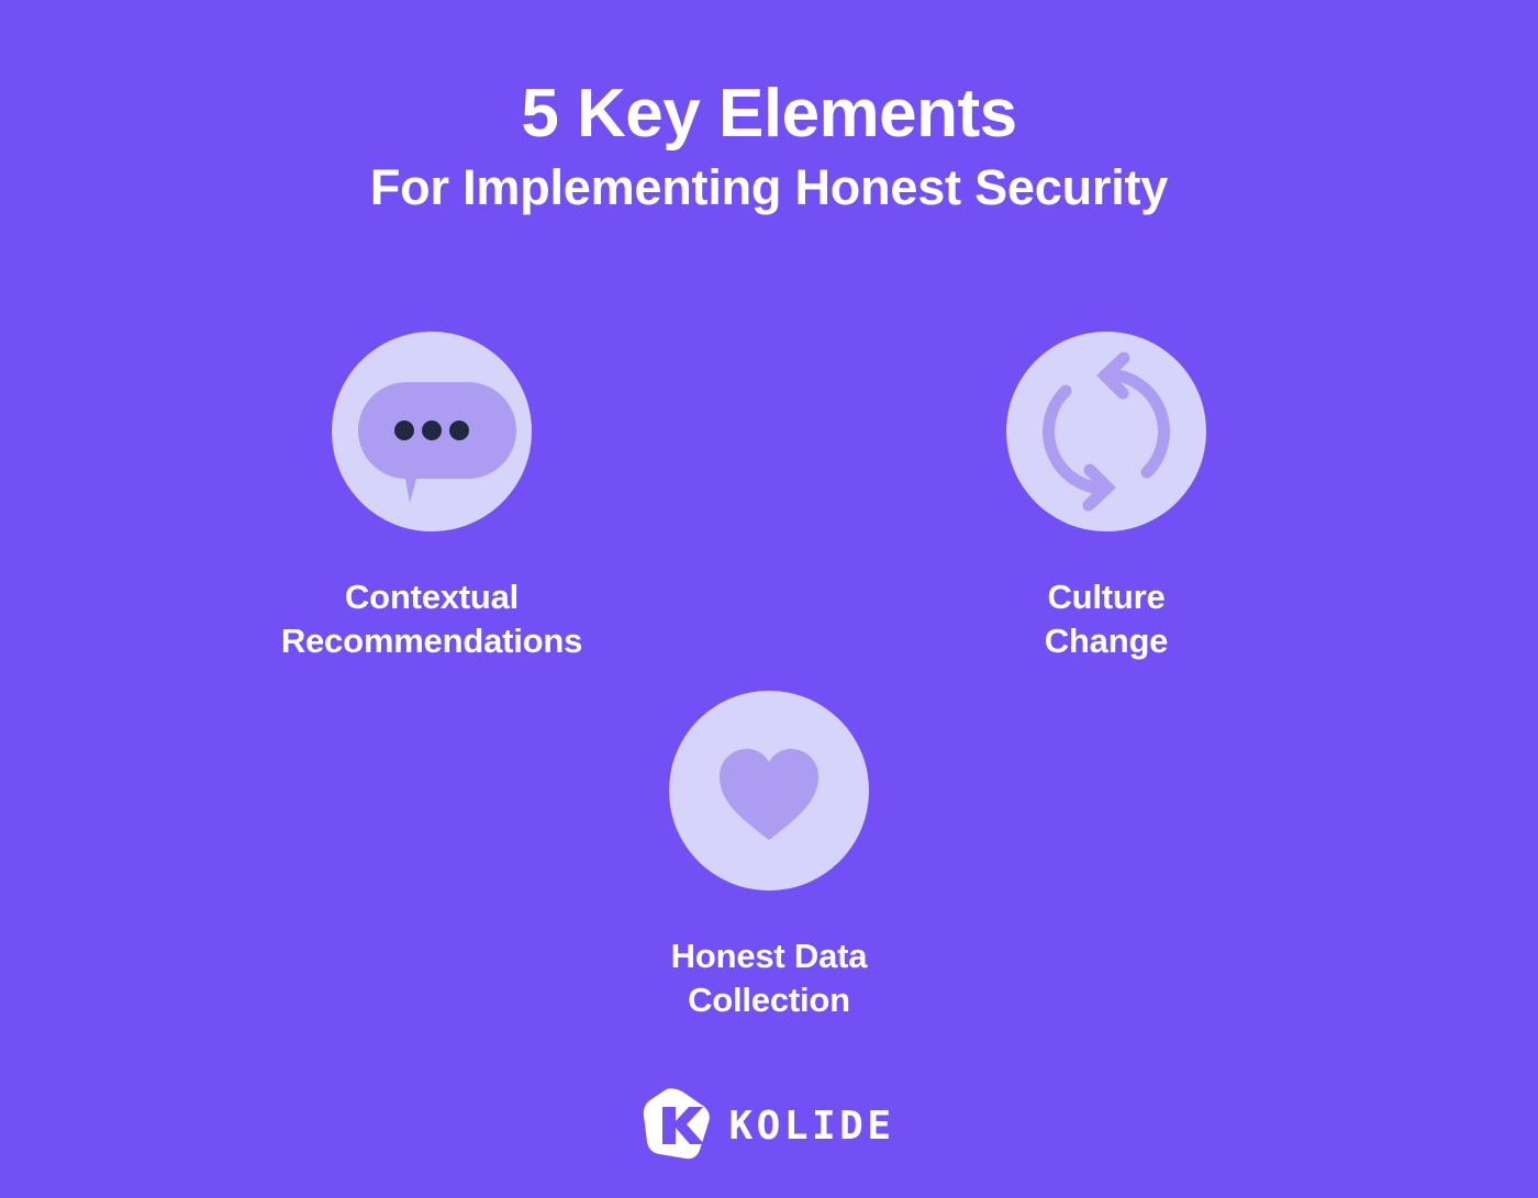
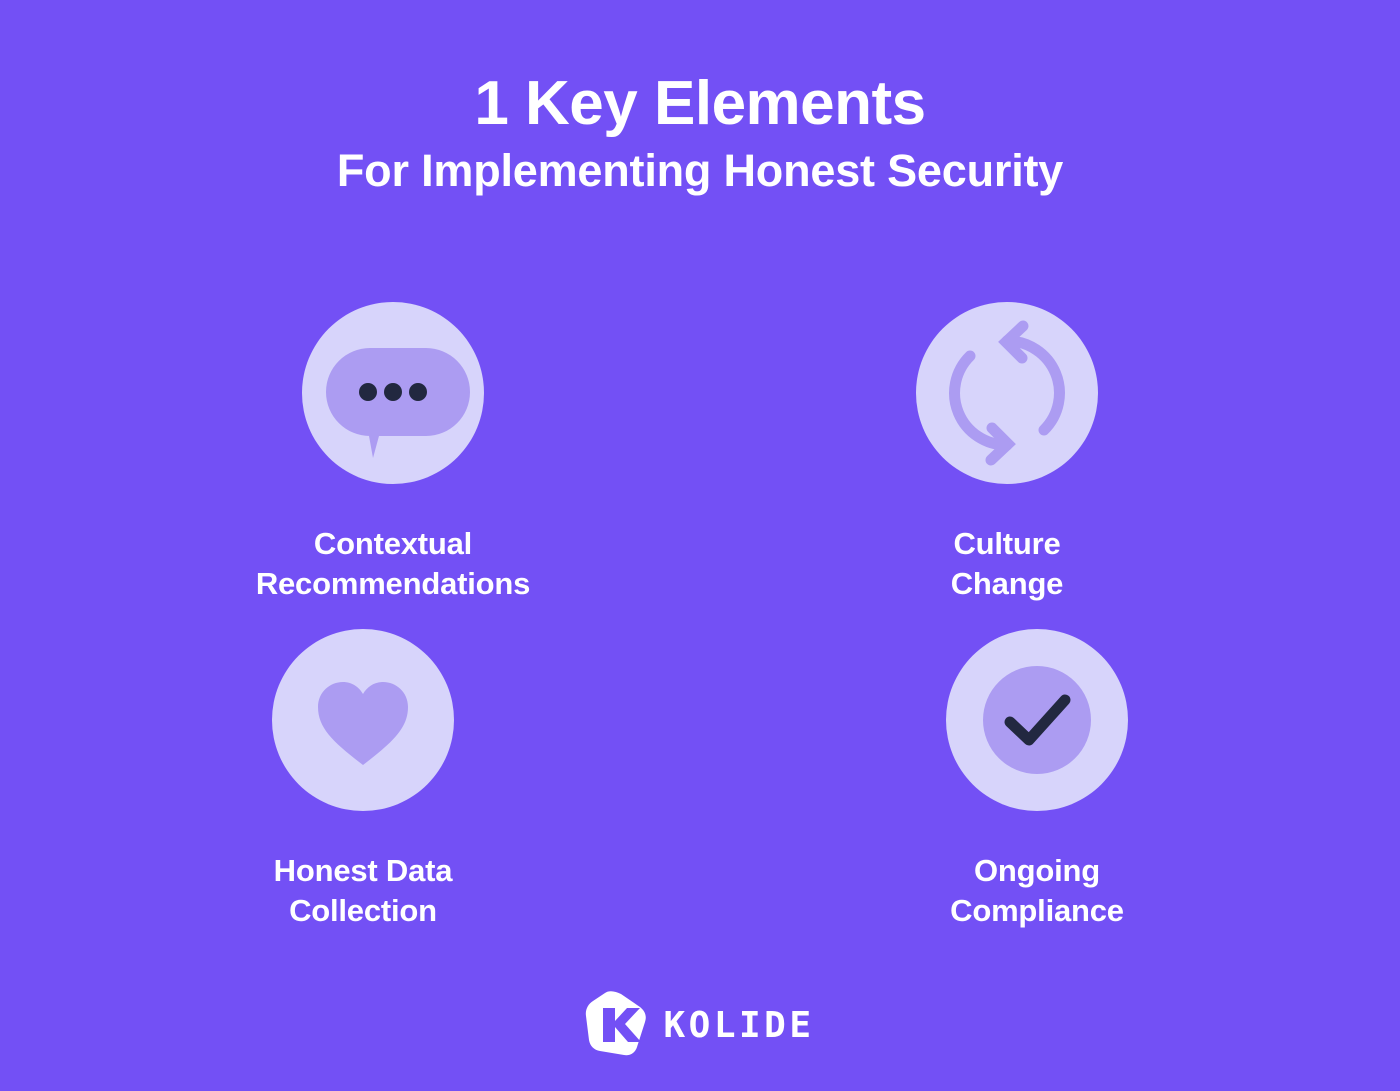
- 5 Key Elements
+ 1 Key Elements
  For Implementing Honest Security
  Contextual
  Recommendations
  Culture
  Change
  Honest Data
  Collection
+ Ongoing
+ Compliance
  KOLIDE
